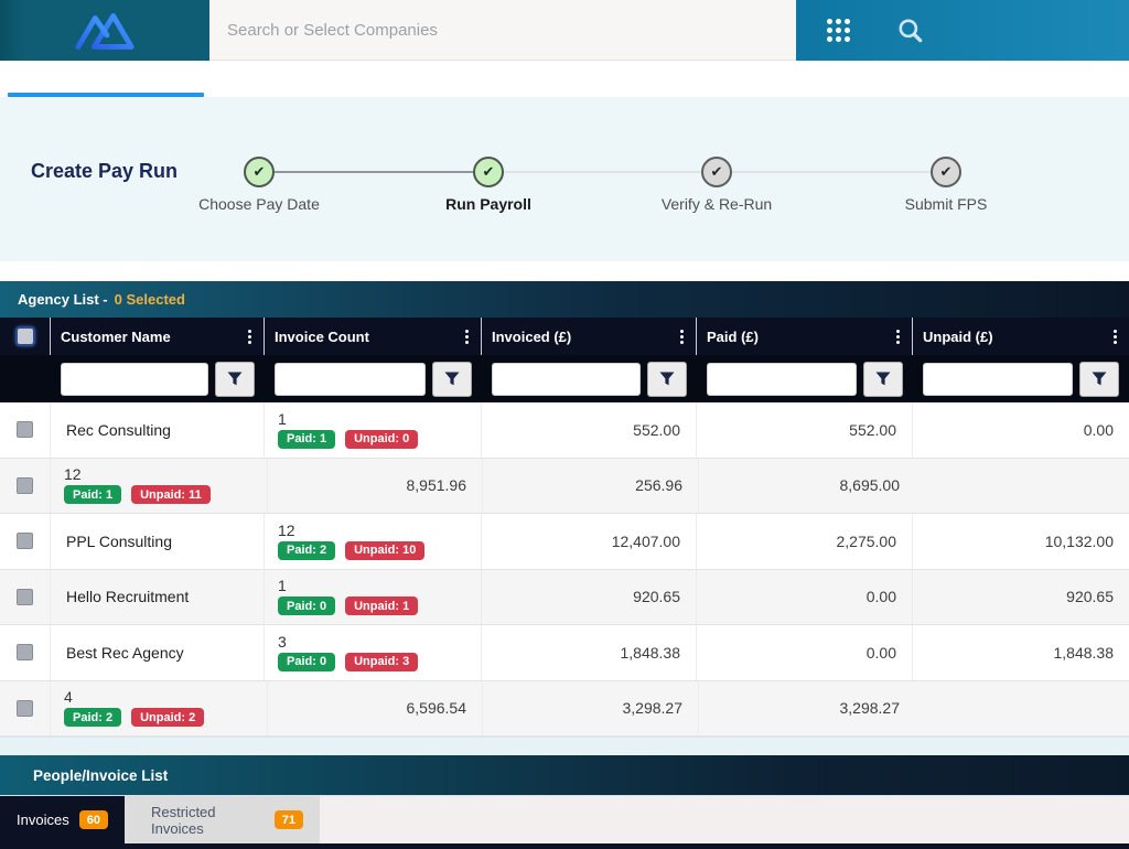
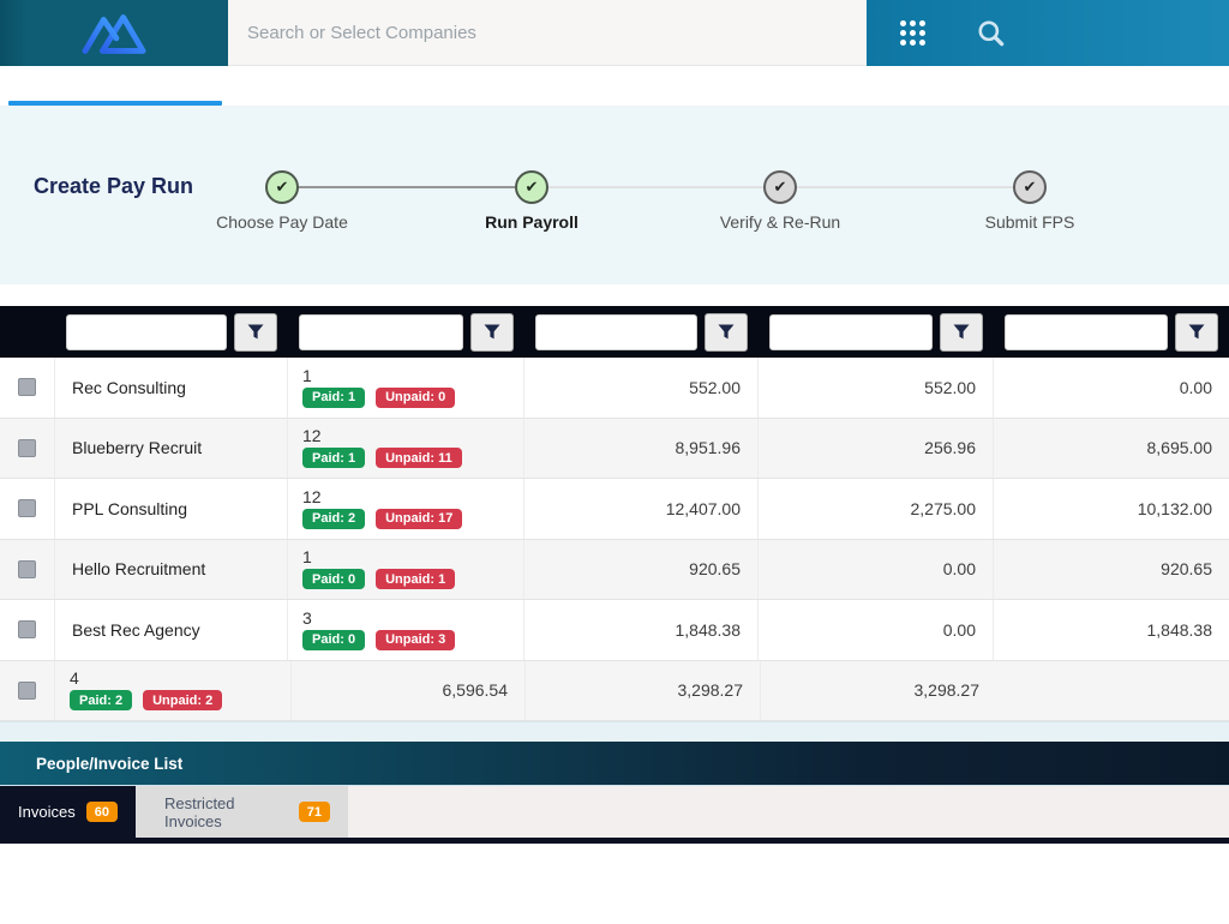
  Search or Select Companies
  Create Pay Run
  ✔
  ✔
  ✔
  ✔
  Choose Pay Date
  Run Payroll
  Verify & Re-Run
  Submit FPS
- Agency List -
- 0 Selected
- Customer Name
- Invoice Count
- Invoiced (£)
- Paid (£)
- Unpaid (£)
  Rec Consulting
  1
  Paid: 1
  Unpaid: 0
  552.00
  552.00
  0.00
+ Blueberry Recruit
  12
  Paid: 1
  Unpaid: 11
  8,951.96
  256.96
  8,695.00
  PPL Consulting
  12
  Paid: 2
- Unpaid: 10
+ Unpaid: 17
  12,407.00
  2,275.00
  10,132.00
  Hello Recruitment
  1
  Paid: 0
  Unpaid: 1
  920.65
  0.00
  920.65
  Best Rec Agency
  3
  Paid: 0
  Unpaid: 3
  1,848.38
  0.00
  1,848.38
  4
  Paid: 2
  Unpaid: 2
  6,596.54
  3,298.27
  3,298.27
  People/Invoice List
  Invoices
  60
  Restricted Invoices
  71
